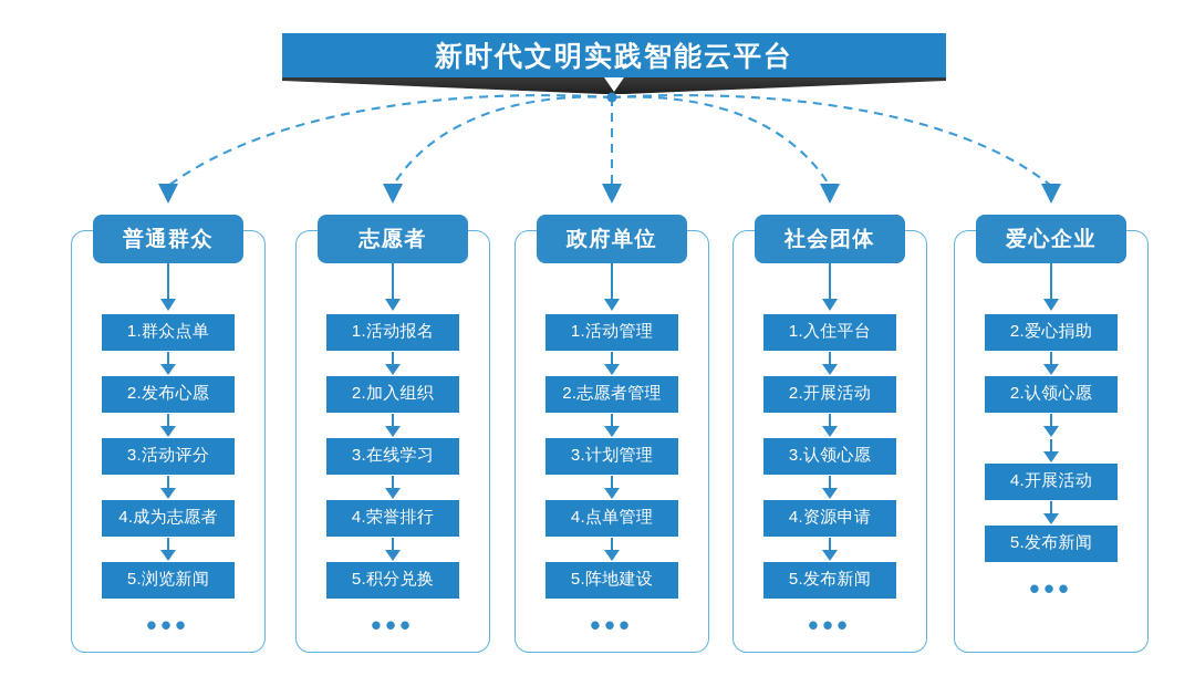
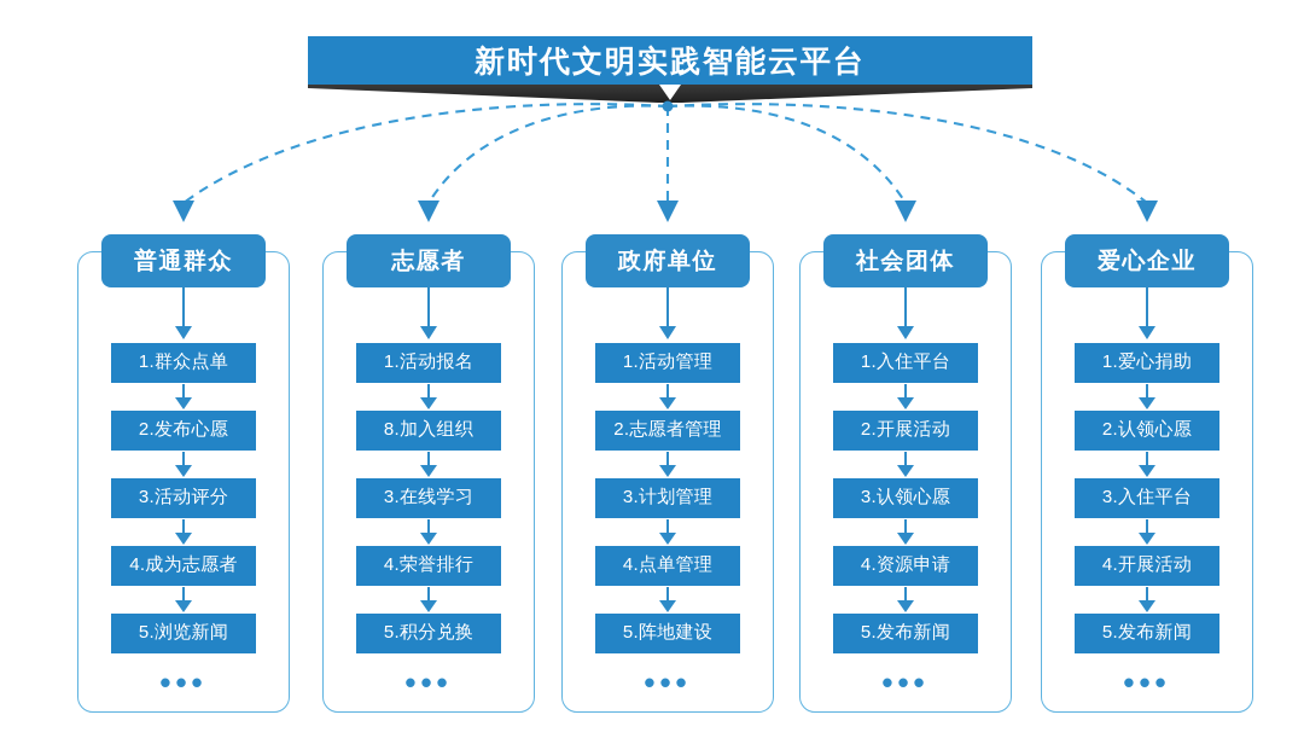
  新时代文明实践智能云平台
  普通群众
  1.群众点单
  2.发布心愿
  3.活动评分
  4.成为志愿者
  5.浏览新闻
  •••
  志愿者
  1.活动报名
- 2.加入组织
+ 8.加入组织
  3.在线学习
  4.荣誉排行
  5.积分兑换
  •••
  政府单位
  1.活动管理
  2.志愿者管理
  3.计划管理
  4.点单管理
  5.阵地建设
  •••
  社会团体
  1.入住平台
  2.开展活动
  3.认领心愿
  4.资源申请
  5.发布新闻
  •••
  爱心企业
- 2.爱心捐助
+ 1.爱心捐助
  2.认领心愿
+ 3.入住平台
  4.开展活动
  5.发布新闻
  •••
